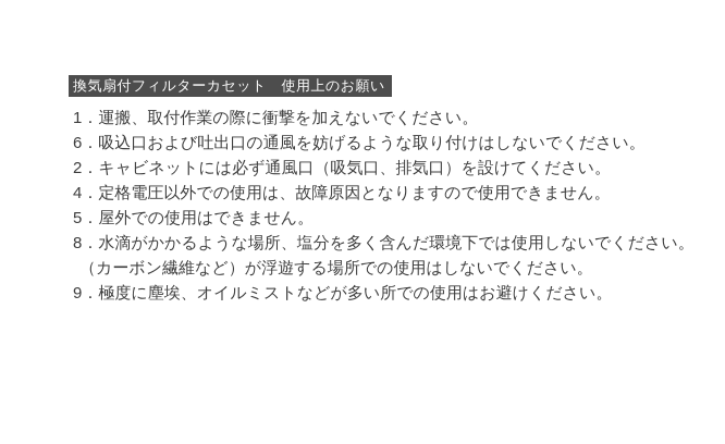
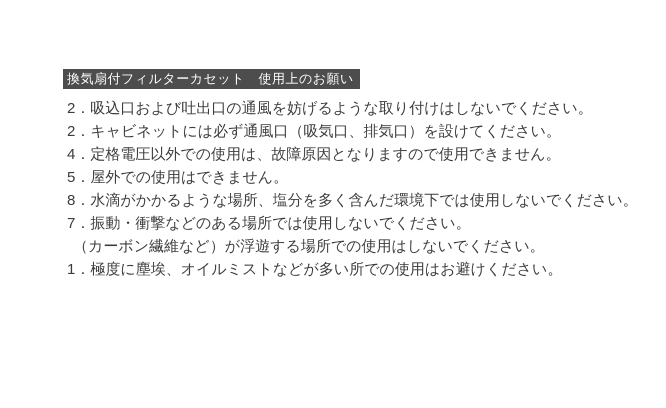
  換気扇付フィルターカセット 使用上のお願い
- 1．運搬、取付作業の際に衝撃を加えないでください。
- 6．吸込口および吐出口の通風を妨げるような取り付けはしないでください。
+ 2．吸込口および吐出口の通風を妨げるような取り付けはしないでください。
  2．キャビネットには必ず通風口（吸気口、排気口）を設けてください。
  4．定格電圧以外での使用は、故障原因となりますので使用できません。
  5．屋外での使用はできません。
  8．水滴がかかるような場所、塩分を多く含んだ環境下では使用しないでください。
+ 7．振動・衝撃などのある場所では使用しないでください。
  （カーボン繊維など）が浮遊する場所での使用はしないでください。
- 9．極度に塵埃、オイルミストなどが多い所での使用はお避けください。
+ 1．極度に塵埃、オイルミストなどが多い所での使用はお避けください。
